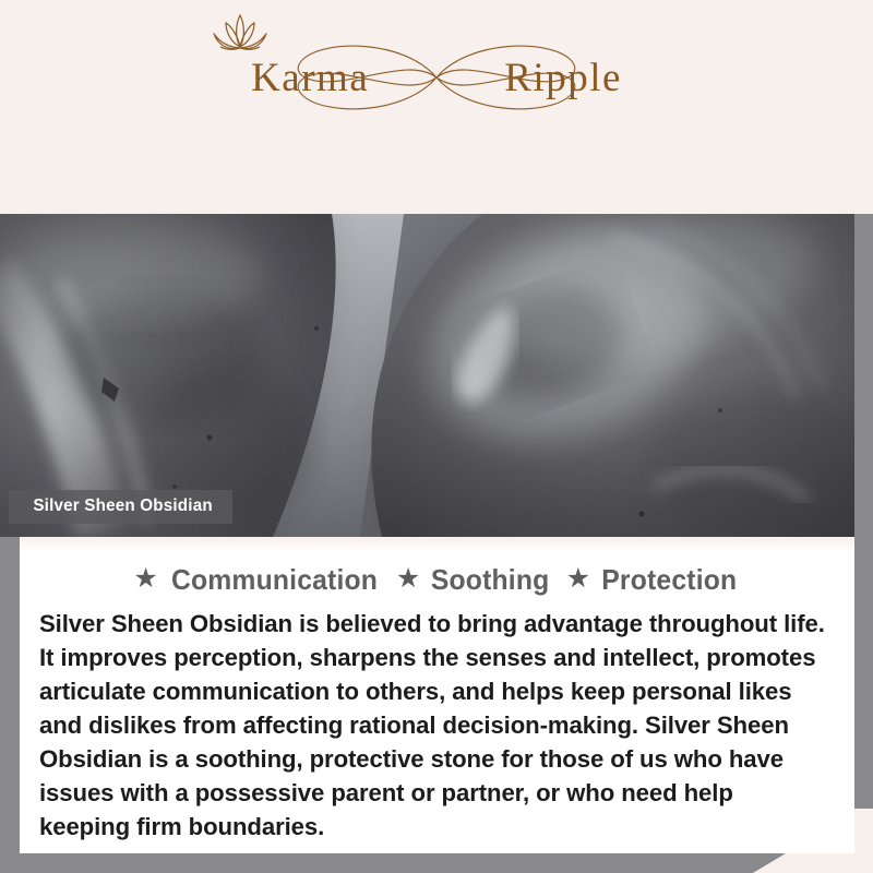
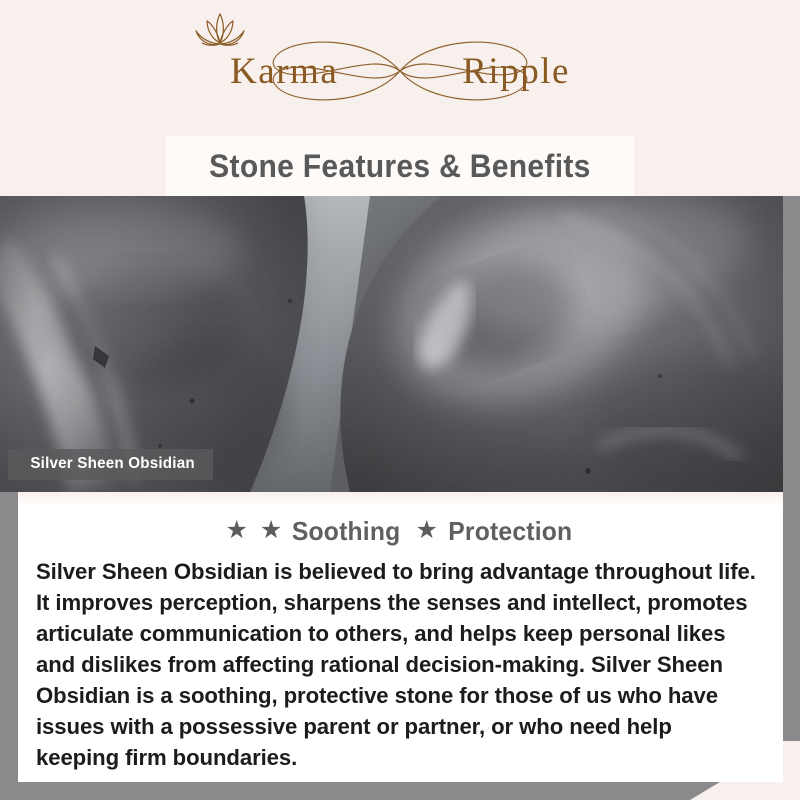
  Karma
  Ripple
+ Stone Features & Benefits
  Silver Sheen Obsidian
  ★
- Communication
  ★
  Soothing
  ★
  Protection
  Silver Sheen Obsidian is believed to bring advantage throughout life. It improves perception, sharpens the senses and intellect, promotes articulate communication to others, and helps keep personal likes and dislikes from affecting rational decision-making. Silver Sheen Obsidian is a soothing, protective stone for those of us who have issues with a possessive parent or partner, or who need help keeping firm boundaries.
